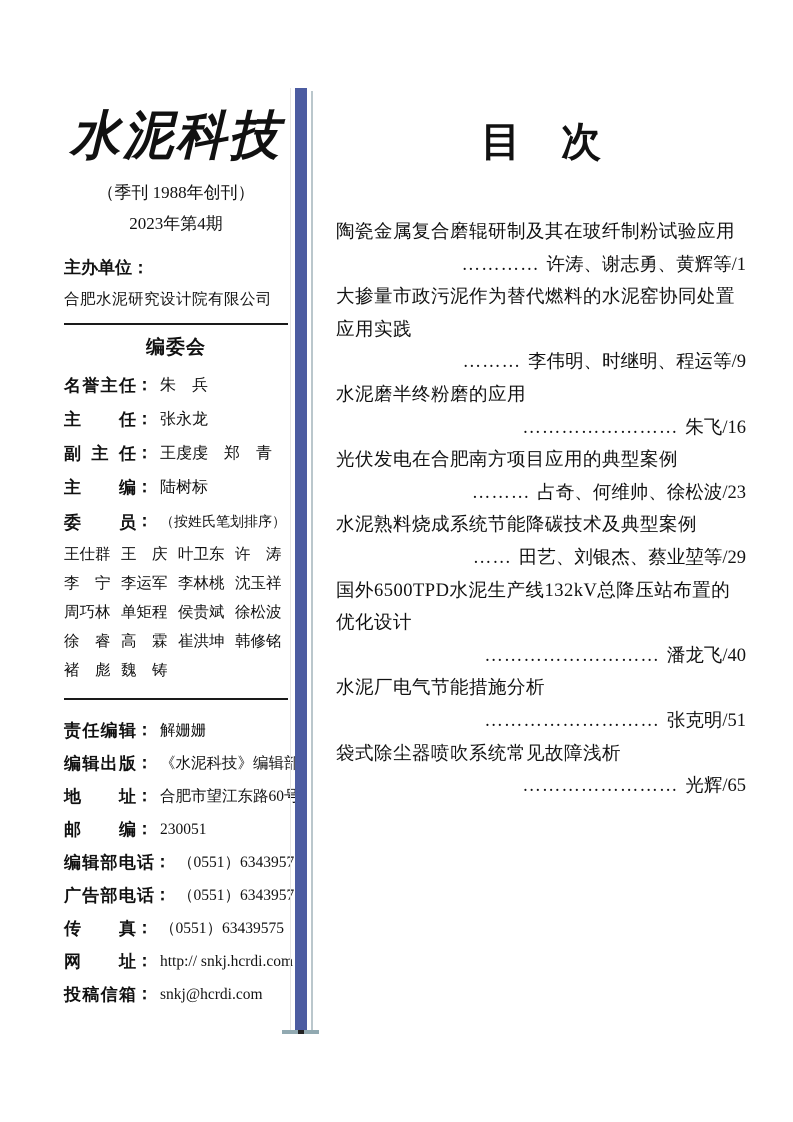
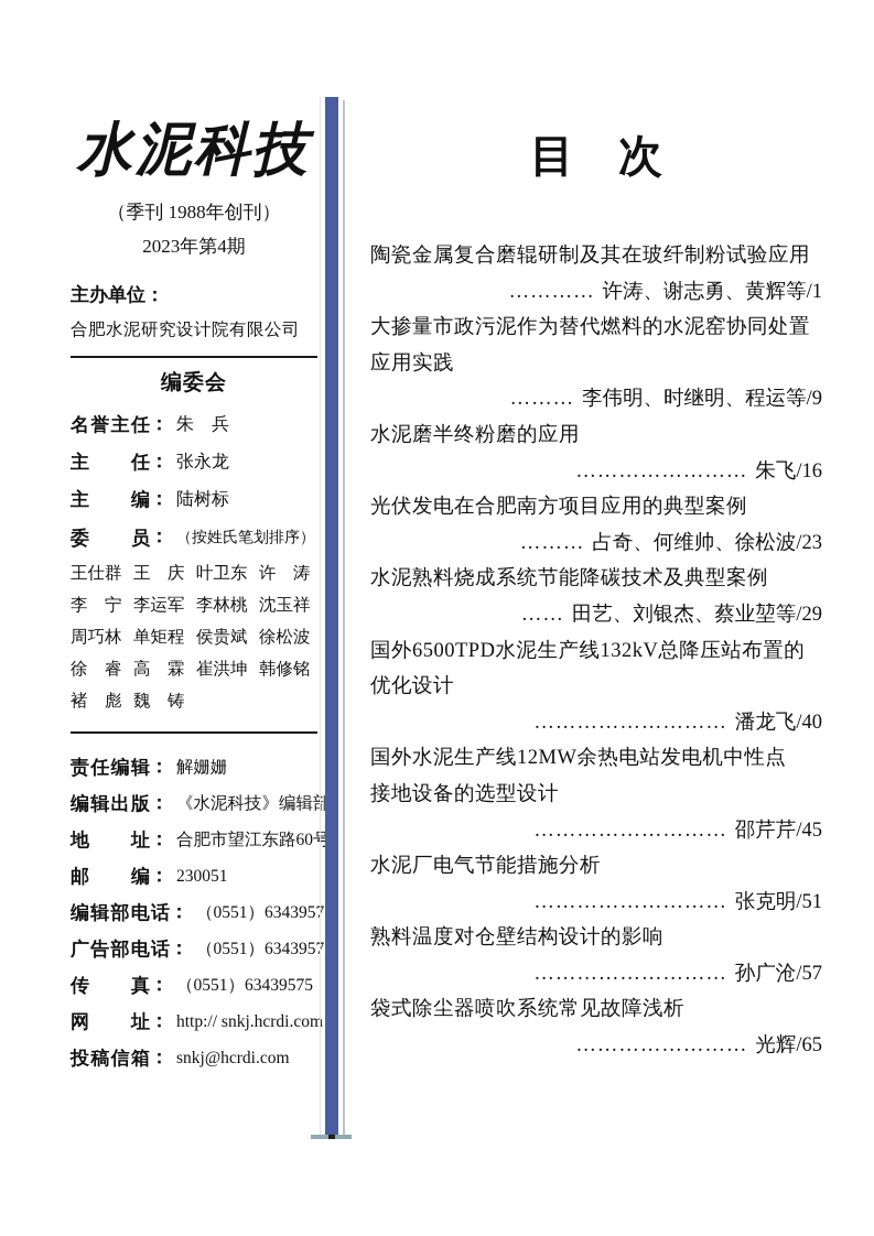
  水泥科技
  （季刊 1988年创刊）
  2023年第4期
  主办单位：
  合肥水泥研究设计院有限公司
  编委会
  名誉主任： 朱 兵
  主任： 张永龙
- 副主任： 王虔虔 郑 青
  主编： 陆树标
  委员： （按姓氏笔划排序）
  王仕群
  王 庆
  叶卫东
  许 涛
  李 宁
  李运军
  李林桃
  沈玉祥
  周巧林
  单矩程
  侯贵斌
  徐松波
  徐 睿
  高 霖
  崔洪坤
  韩修铭
  褚 彪
  魏 铸
  责任编辑： 解姗姗
  编辑出版： 《水泥科技》编辑部
  地址： 合肥市望江东路60号
  邮编： 230051
  编辑部电话： （0551）634395
  广告部电话： （0551）634395
  传真： （0551）63439575
  网址： http:// snkj.hcrdi.com
  投稿信箱： snkj@hcrdi.com
  目 次
  陶瓷金属复合磨辊研制及其在玻纤制粉试验应用
  ………… 许涛、谢志勇、黄辉等/1
  大掺量市政污泥作为替代燃料的水泥窑协同处置
  应用实践
  ……… 李伟明、时继明、程运等/9
  水泥磨半终粉磨的应用
  …………………… 朱飞/16
  光伏发电在合肥南方项目应用的典型案例
  ……… 占奇、何维帅、徐松波/23
  水泥熟料烧成系统节能降碳技术及典型案例
  …… 田艺、刘银杰、蔡业堃等/29
  国外6500TPD水泥生产线132kV总降压站布置的
  优化设计
  ……………………… 潘龙飞/40
+ 国外水泥生产线12MW余热电站发电机中性点
+ 接地设备的选型设计
+ ……………………… 邵芹芹/45
  水泥厂电气节能措施分析
  ……………………… 张克明/51
+ 熟料温度对仓壁结构设计的影响
+ ……………………… 孙广沧/57
  袋式除尘器喷吹系统常见故障浅析
  …………………… 光辉/65
